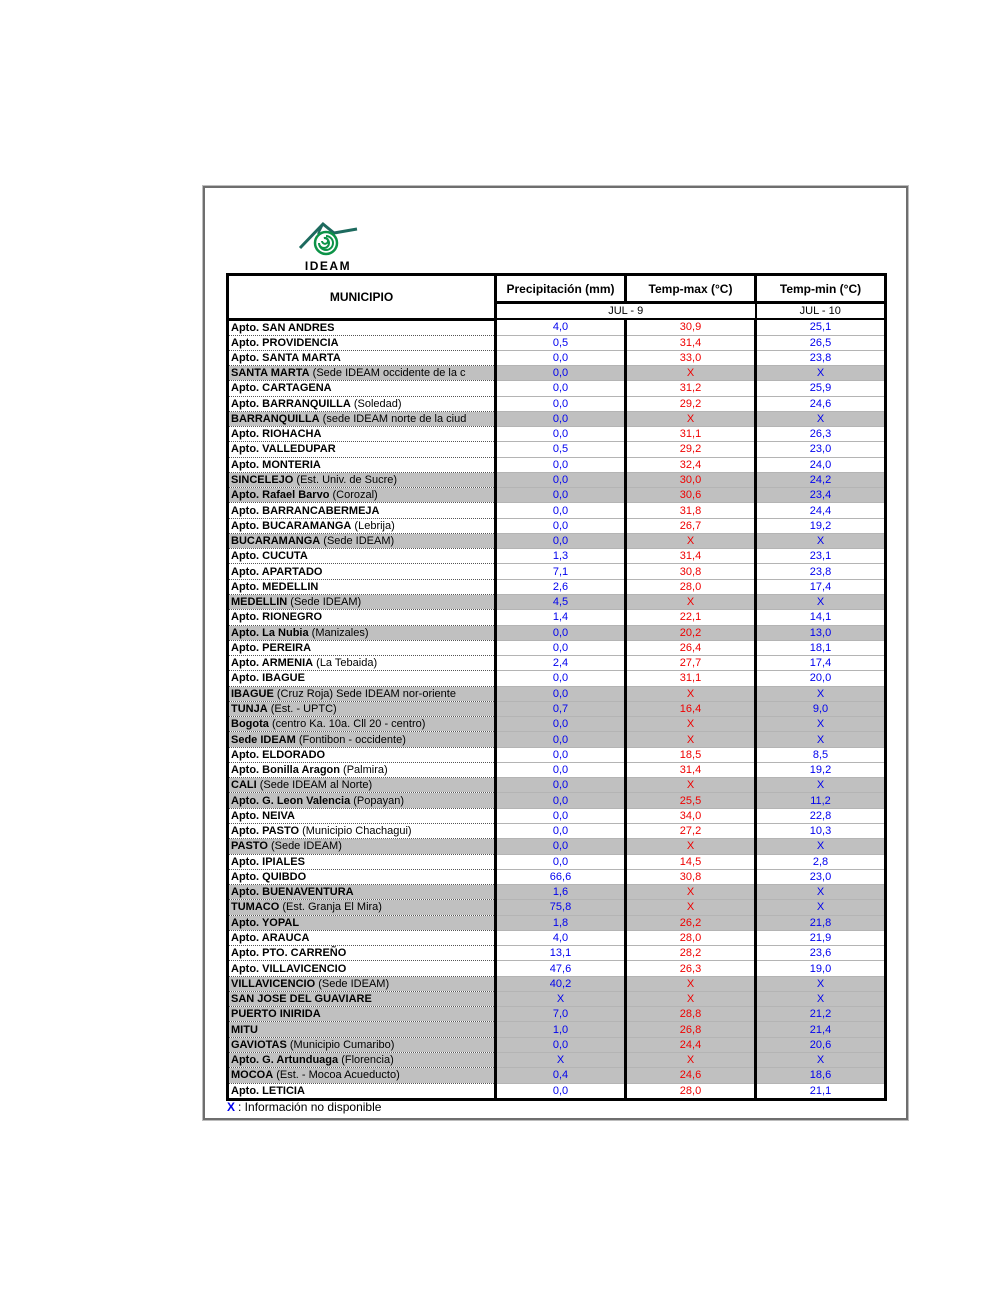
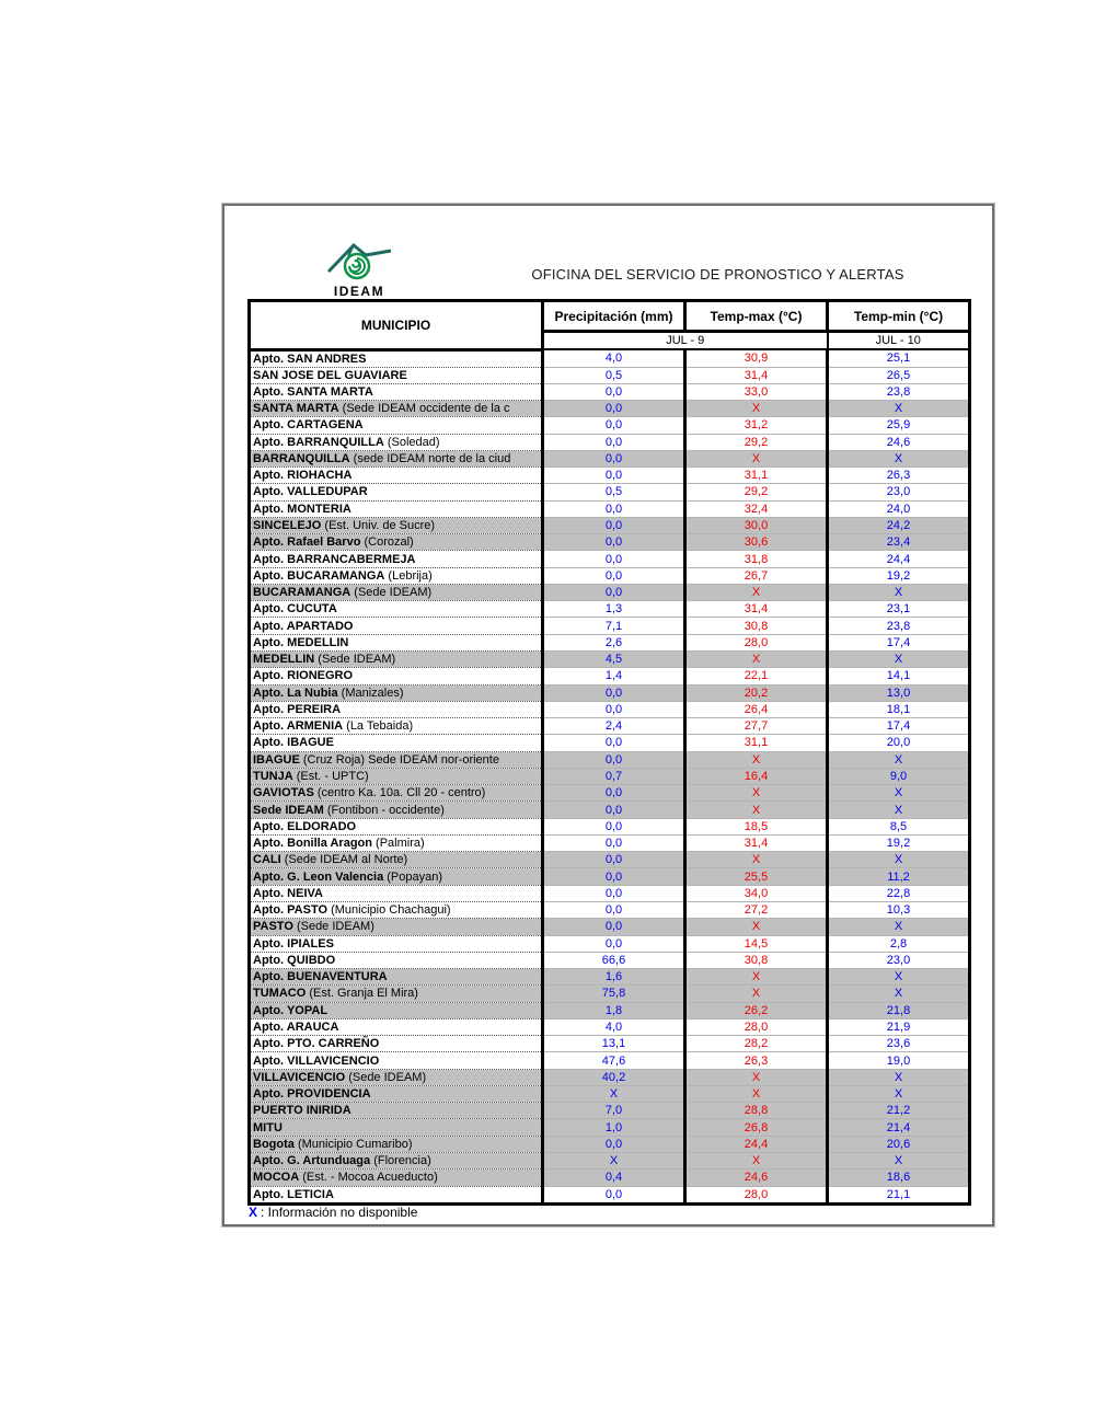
  IDEAM
+ OFICINA DEL SERVICIO DE PRONOSTICO Y ALERTAS
  MUNICIPIO	Precipitación (mm)	Temp-max (°C)	Temp-min (°C)
  JUL - 9	JUL - 10
  Apto. SAN ANDRES	4,0	30,9	25,1
- Apto. PROVIDENCIA	0,5	31,4	26,5
+ SAN JOSE DEL GUAVIARE	0,5	31,4	26,5
  Apto. SANTA MARTA	0,0	33,0	23,8
  SANTA MARTA (Sede IDEAM occidente de la c	0,0	X	X
  Apto. CARTAGENA	0,0	31,2	25,9
  Apto. BARRANQUILLA (Soledad)	0,0	29,2	24,6
  BARRANQUILLA (sede IDEAM norte de la ciud	0,0	X	X
  Apto. RIOHACHA	0,0	31,1	26,3
  Apto. VALLEDUPAR	0,5	29,2	23,0
  Apto. MONTERIA	0,0	32,4	24,0
  SINCELEJO (Est. Univ. de Sucre)	0,0	30,0	24,2
  Apto. Rafael Barvo (Corozal)	0,0	30,6	23,4
  Apto. BARRANCABERMEJA	0,0	31,8	24,4
  Apto. BUCARAMANGA (Lebrija)	0,0	26,7	19,2
  BUCARAMANGA (Sede IDEAM)	0,0	X	X
  Apto. CUCUTA	1,3	31,4	23,1
  Apto. APARTADO	7,1	30,8	23,8
  Apto. MEDELLIN	2,6	28,0	17,4
  MEDELLIN (Sede IDEAM)	4,5	X	X
  Apto. RIONEGRO	1,4	22,1	14,1
  Apto. La Nubia (Manizales)	0,0	20,2	13,0
  Apto. PEREIRA	0,0	26,4	18,1
  Apto. ARMENIA (La Tebaida)	2,4	27,7	17,4
  Apto. IBAGUE	0,0	31,1	20,0
  IBAGUE (Cruz Roja) Sede IDEAM nor-oriente	0,0	X	X
  TUNJA (Est. - UPTC)	0,7	16,4	9,0
- Bogota (centro Ka. 10a. Cll 20 - centro)	0,0	X	X
+ GAVIOTAS (centro Ka. 10a. Cll 20 - centro)	0,0	X	X
  Sede IDEAM (Fontibon - occidente)	0,0	X	X
  Apto. ELDORADO	0,0	18,5	8,5
  Apto. Bonilla Aragon (Palmira)	0,0	31,4	19,2
  CALI (Sede IDEAM al Norte)	0,0	X	X
  Apto. G. Leon Valencia (Popayan)	0,0	25,5	11,2
  Apto. NEIVA	0,0	34,0	22,8
  Apto. PASTO (Municipio Chachagui)	0,0	27,2	10,3
  PASTO (Sede IDEAM)	0,0	X	X
  Apto. IPIALES	0,0	14,5	2,8
  Apto. QUIBDO	66,6	30,8	23,0
  Apto. BUENAVENTURA	1,6	X	X
  TUMACO (Est. Granja El Mira)	75,8	X	X
  Apto. YOPAL	1,8	26,2	21,8
  Apto. ARAUCA	4,0	28,0	21,9
  Apto. PTO. CARREÑO	13,1	28,2	23,6
  Apto. VILLAVICENCIO	47,6	26,3	19,0
  VILLAVICENCIO (Sede IDEAM)	40,2	X	X
- SAN JOSE DEL GUAVIARE	X	X	X
+ Apto. PROVIDENCIA	X	X	X
  PUERTO INIRIDA	7,0	28,8	21,2
  MITU	1,0	26,8	21,4
- GAVIOTAS (Municipio Cumaribo)	0,0	24,4	20,6
+ Bogota (Municipio Cumaribo)	0,0	24,4	20,6
  Apto. G. Artunduaga (Florencia)	X	X	X
  MOCOA (Est. - Mocoa Acueducto)	0,4	24,6	18,6
  Apto. LETICIA	0,0	28,0	21,1
  X : Información no disponible
